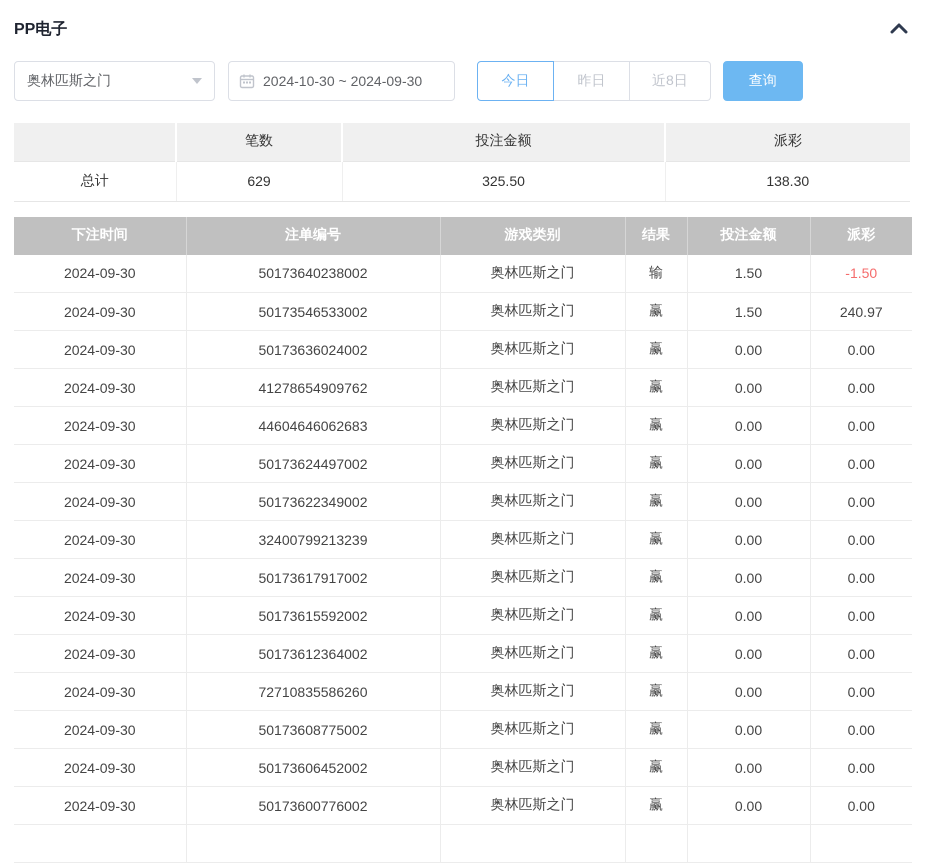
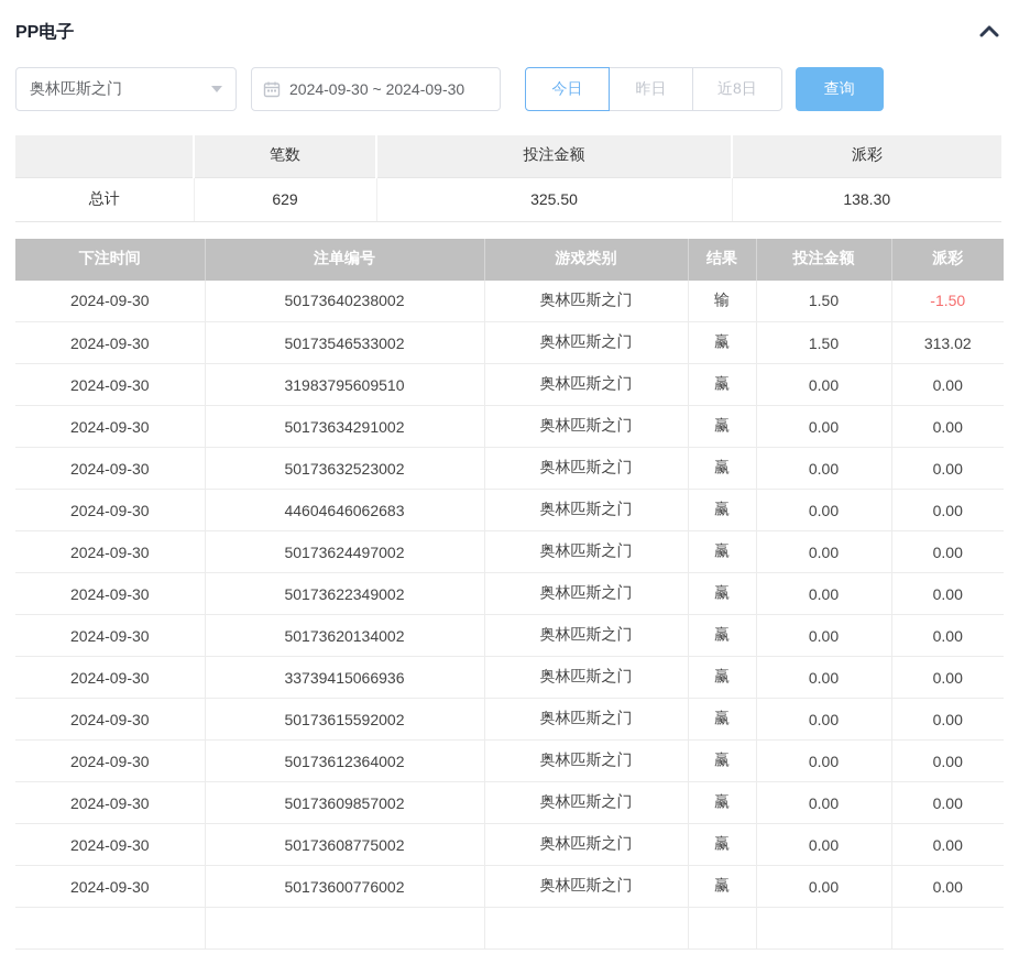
  PP电子
  奥林匹斯之门
- 2024-10-30 ~ 2024-09-30
+ 2024-09-30 ~ 2024-09-30
  今日
  昨日
  近8日
  查询
  	笔数	投注金额	派彩
  总计	629	325.50	138.30
  下注时间	注单编号	游戏类别	结果	投注金额	派彩
  2024-09-30	50173640238002	奥林匹斯之门	输	1.50	-1.50
- 2024-09-30	50173546533002	奥林匹斯之门	赢	1.50	240.97
+ 2024-09-30	50173546533002	奥林匹斯之门	赢	1.50	313.02
- 2024-09-30	50173636024002	奥林匹斯之门	赢	0.00	0.00
+ 2024-09-30	31983795609510	奥林匹斯之门	赢	0.00	0.00
- 2024-09-30	41278654909762	奥林匹斯之门	赢	0.00	0.00
+ 2024-09-30	50173634291002	奥林匹斯之门	赢	0.00	0.00
+ 2024-09-30	50173632523002	奥林匹斯之门	赢	0.00	0.00
  2024-09-30	44604646062683	奥林匹斯之门	赢	0.00	0.00
  2024-09-30	50173624497002	奥林匹斯之门	赢	0.00	0.00
  2024-09-30	50173622349002	奥林匹斯之门	赢	0.00	0.00
- 2024-09-30	32400799213239	奥林匹斯之门	赢	0.00	0.00
+ 2024-09-30	50173620134002	奥林匹斯之门	赢	0.00	0.00
- 2024-09-30	50173617917002	奥林匹斯之门	赢	0.00	0.00
+ 2024-09-30	33739415066936	奥林匹斯之门	赢	0.00	0.00
  2024-09-30	50173615592002	奥林匹斯之门	赢	0.00	0.00
  2024-09-30	50173612364002	奥林匹斯之门	赢	0.00	0.00
- 2024-09-30	72710835586260	奥林匹斯之门	赢	0.00	0.00
+ 2024-09-30	50173609857002	奥林匹斯之门	赢	0.00	0.00
  2024-09-30	50173608775002	奥林匹斯之门	赢	0.00	0.00
- 2024-09-30	50173606452002	奥林匹斯之门	赢	0.00	0.00
  2024-09-30	50173600776002	奥林匹斯之门	赢	0.00	0.00
